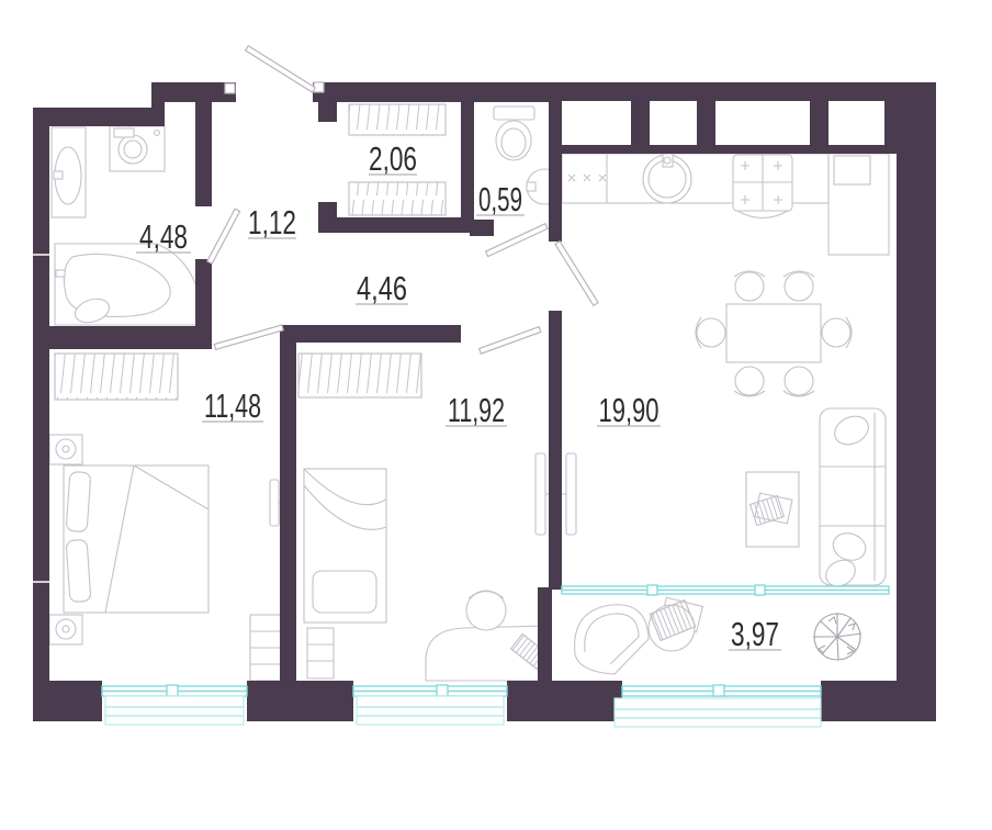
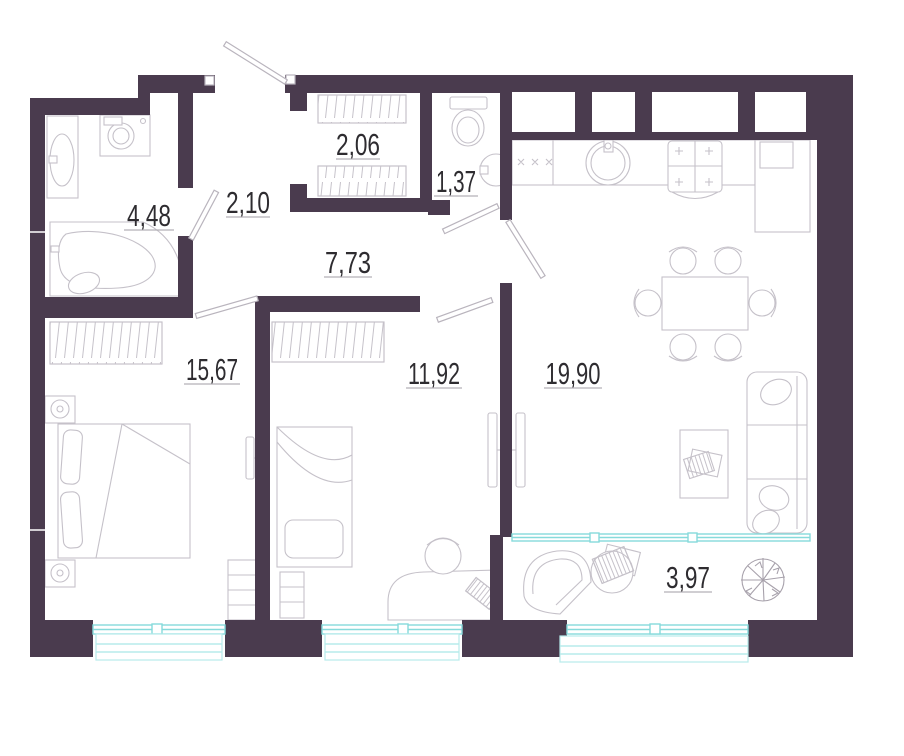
  4,48
- 1,12
+ 2,10
  2,06
- 0,59
+ 1,37
- 4,46
+ 7,73
- 11,48
+ 15,67
  11,92
  19,90
  3,97
